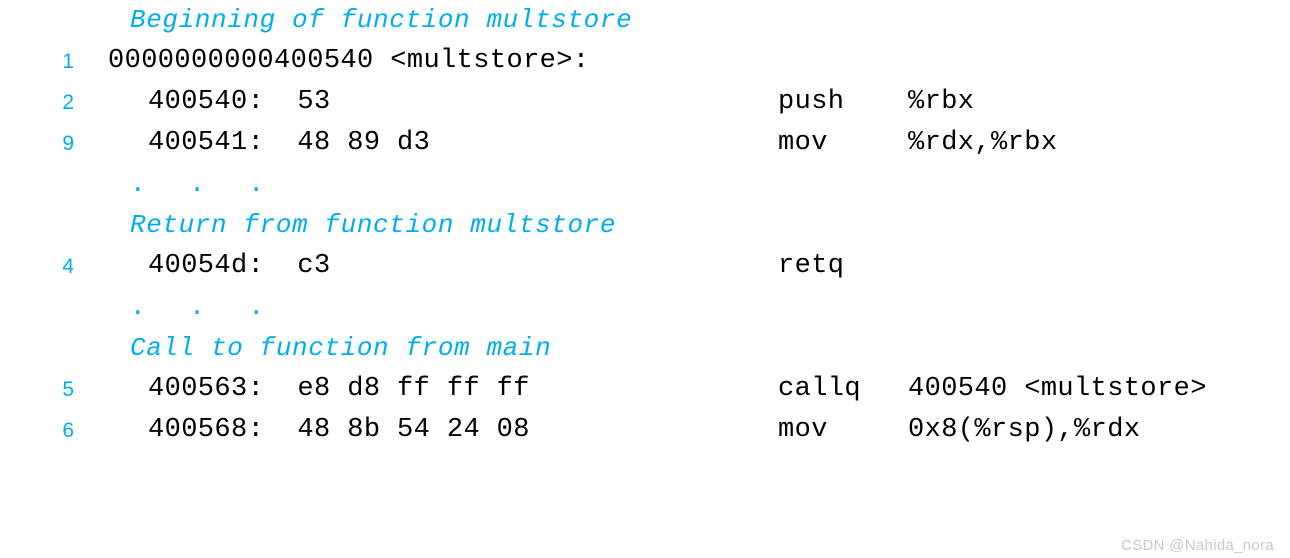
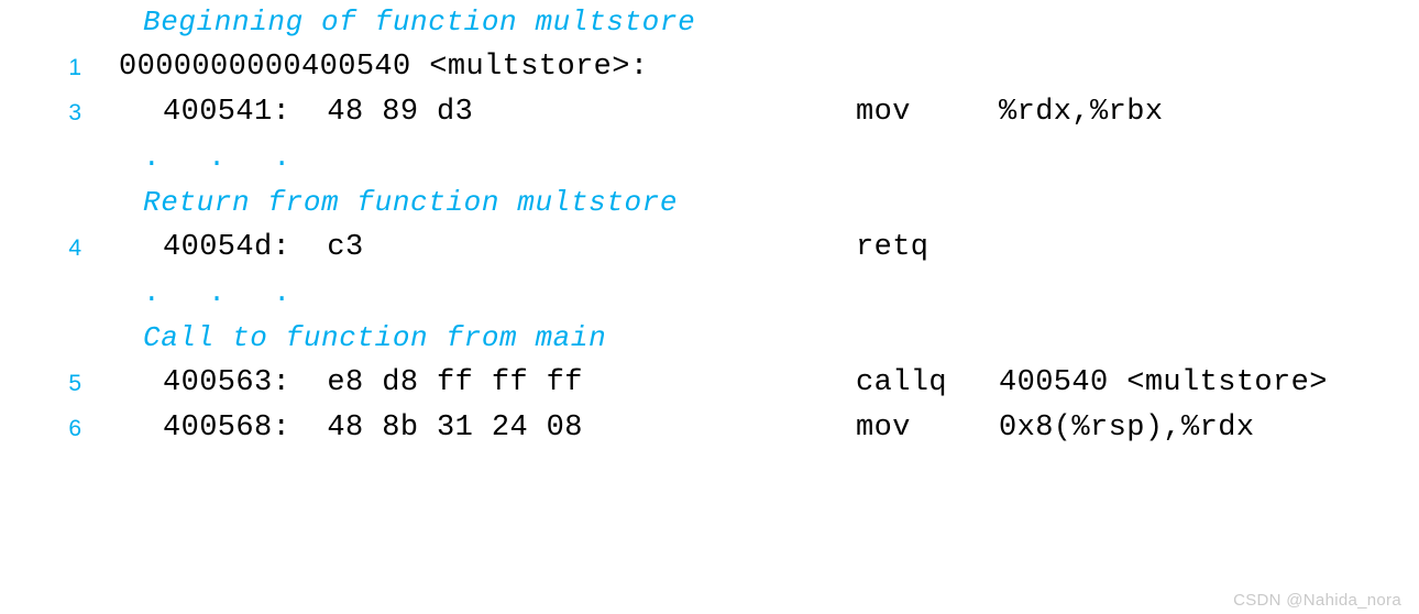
  Beginning of function multstore
  1
  0000000000400540 <multstore>:
- 2
- 400540: 53
- push
- %rbx
- 9
+ 3
  400541: 48 89 d3
  mov
  %rdx,%rbx
  . . .
  Return from function multstore
  4
  40054d: c3
  retq
  . . .
  Call to function from main
  5
  400563: e8 d8 ff ff ff
  callq
  400540 <multstore>
  6
- 400568: 48 8b 54 24 08
+ 400568: 48 8b 31 24 08
  mov
  0x8(%rsp),%rdx
  CSDN @Nahida_nora
